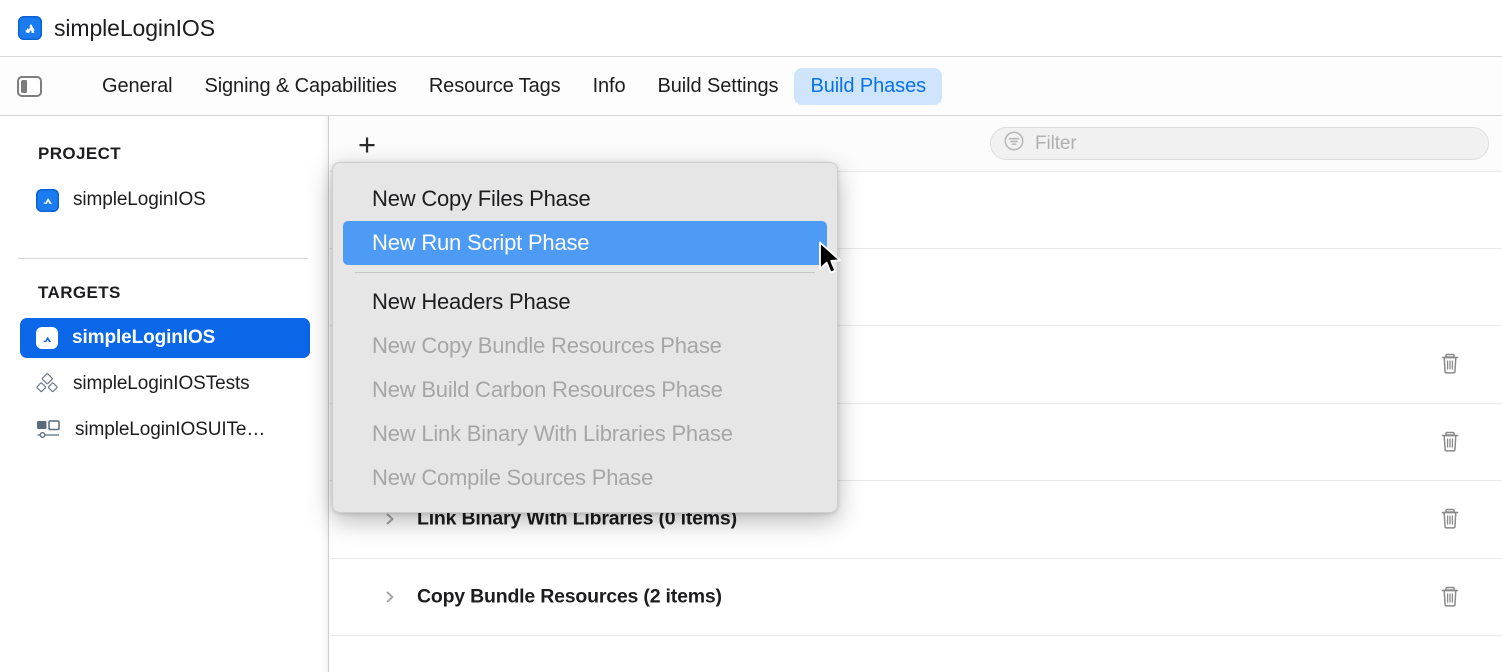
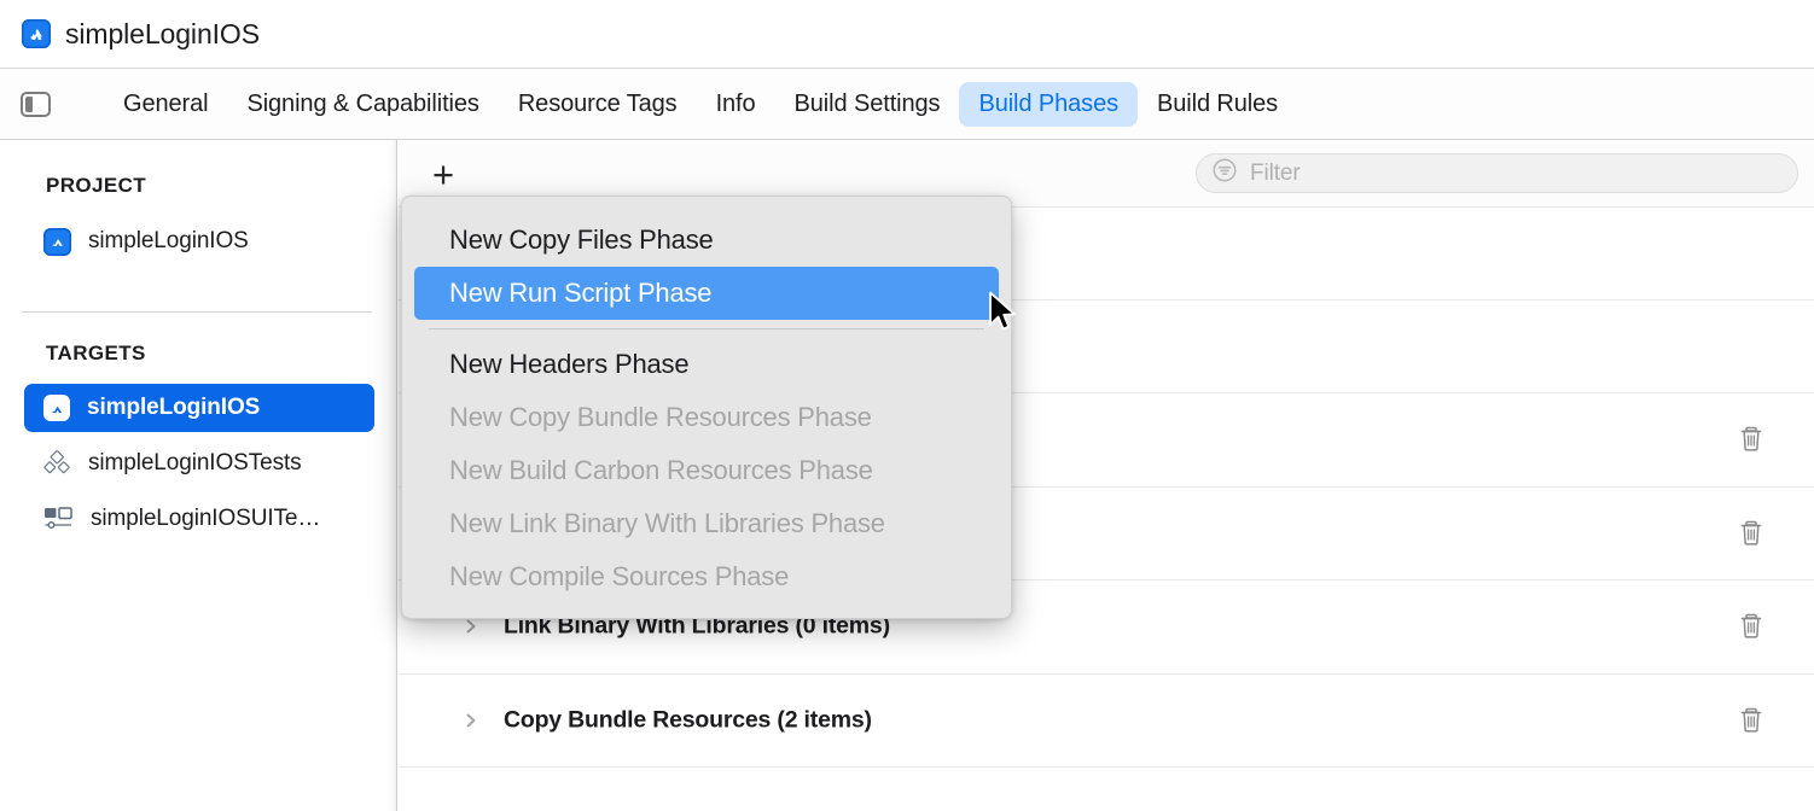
  simpleLoginIOS
  General
  Signing & Capabilities
  Resource Tags
  Info
  Build Settings
  Build Phases
+ Build Rules
  PROJECT
  simpleLoginIOS
  TARGETS
  simpleLoginIOS
  simpleLoginIOSTests
  simpleLoginIOSUITe…
  +
  Filter
  Link Binary With Libraries (0 items)
  Copy Bundle Resources (2 items)
  New Copy Files Phase
  New Run Script Phase
  New Headers Phase
  New Copy Bundle Resources Phase
  New Build Carbon Resources Phase
  New Link Binary With Libraries Phase
  New Compile Sources Phase
